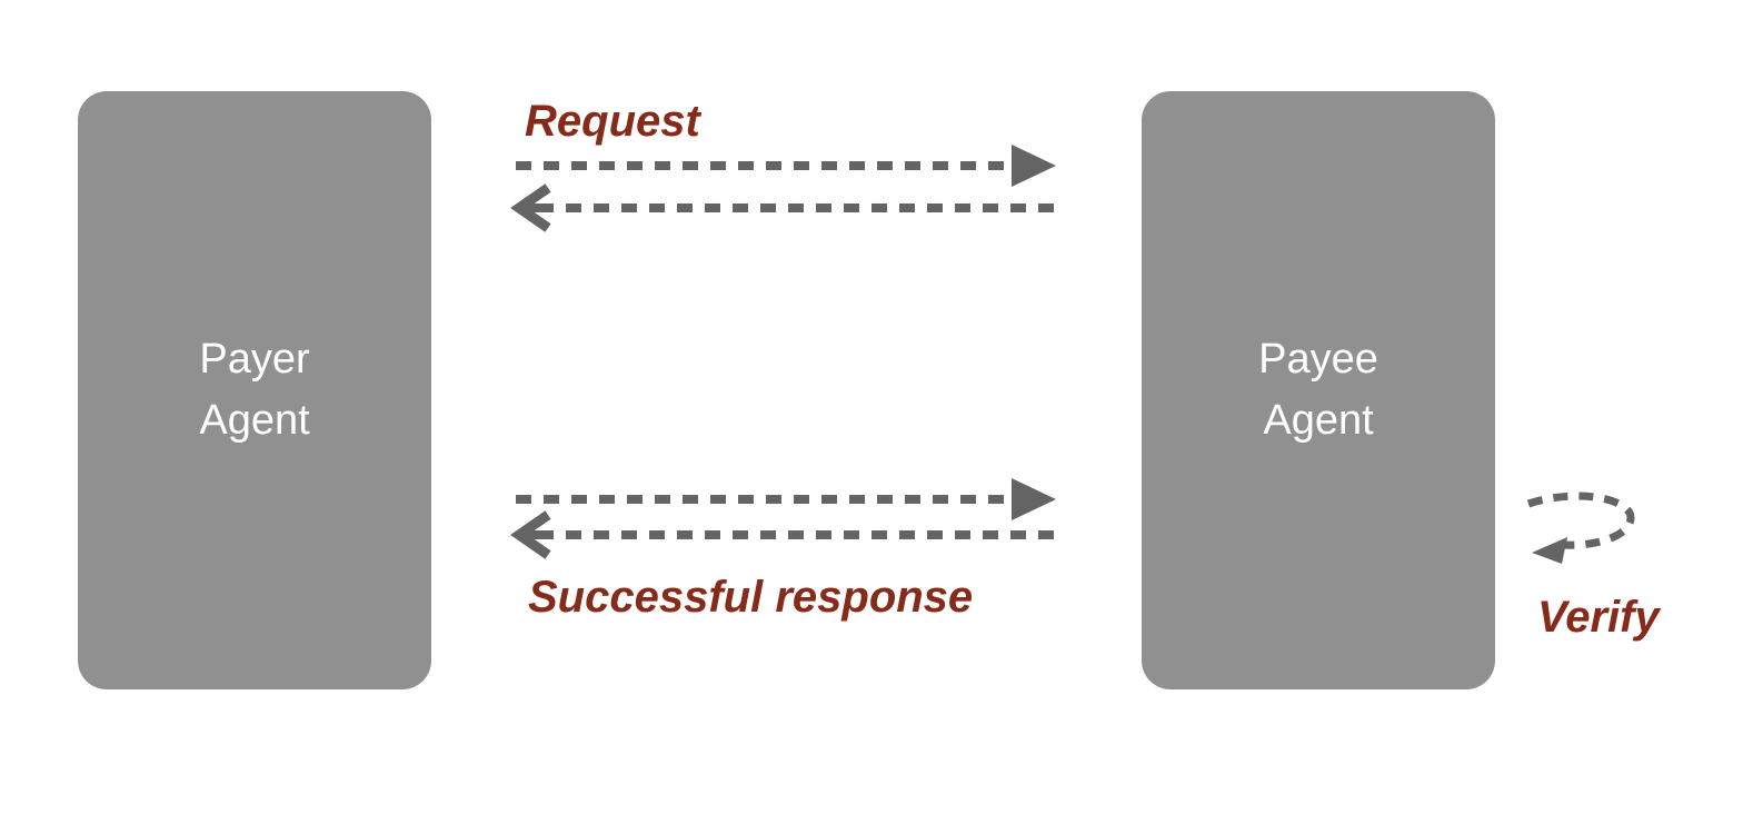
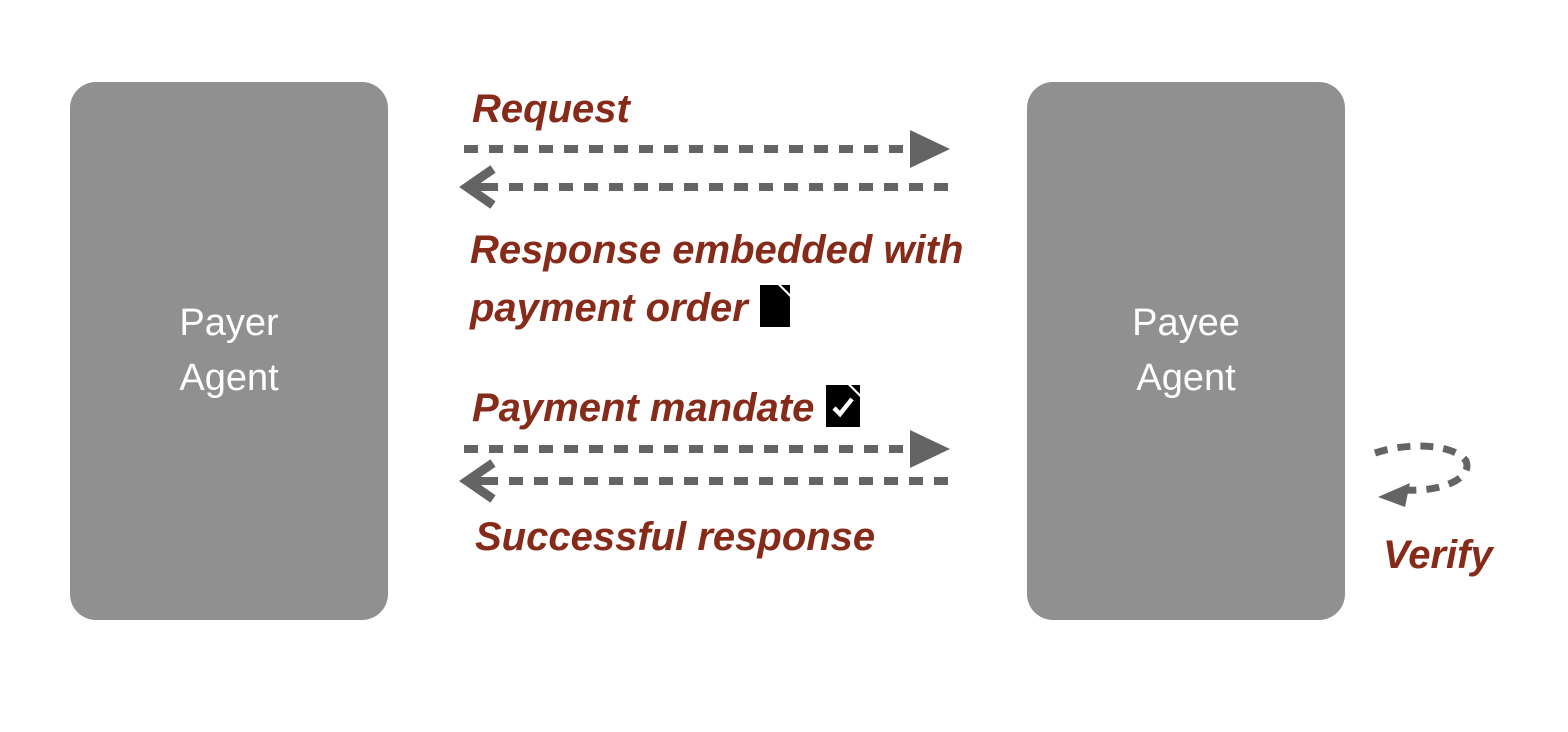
  Payer
  Agent
  Payee
  Agent
  Request
+ Response embedded with
+ payment order
+ Payment mandate
  Successful response
  Verify
